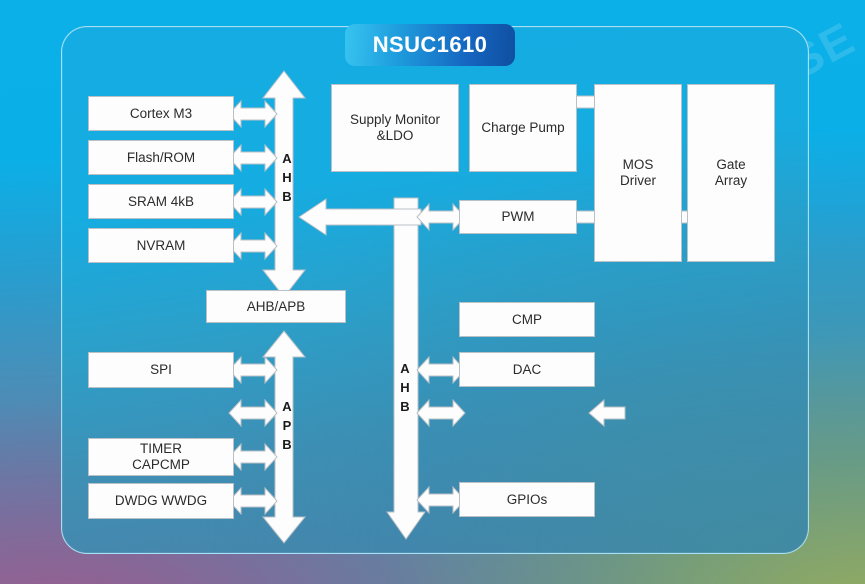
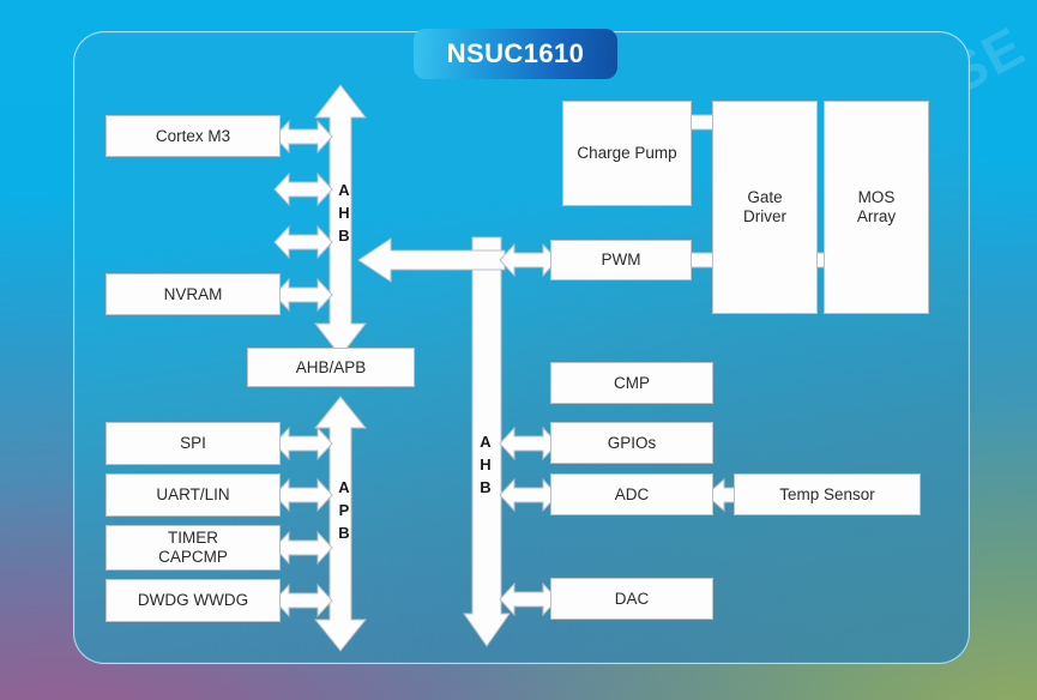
  NSUC1610
  A
  H
  B
  A
  P
  B
  A
  H
  B
  Cortex M3
- Flash/ROM
- SRAM 4kB
  NVRAM
  AHB/APB
  SPI
+ UART/LIN
  TIMER
  CAPCMP
  DWDG WWDG
- Supply Monitor
- &LDO
  Charge Pump
- MOS
+ Gate
  Driver
- Gate
+ MOS
  Array
  PWM
  CMP
- DAC
+ GPIOs
+ ADC
+ Temp Sensor
- GPIOs
+ DAC
